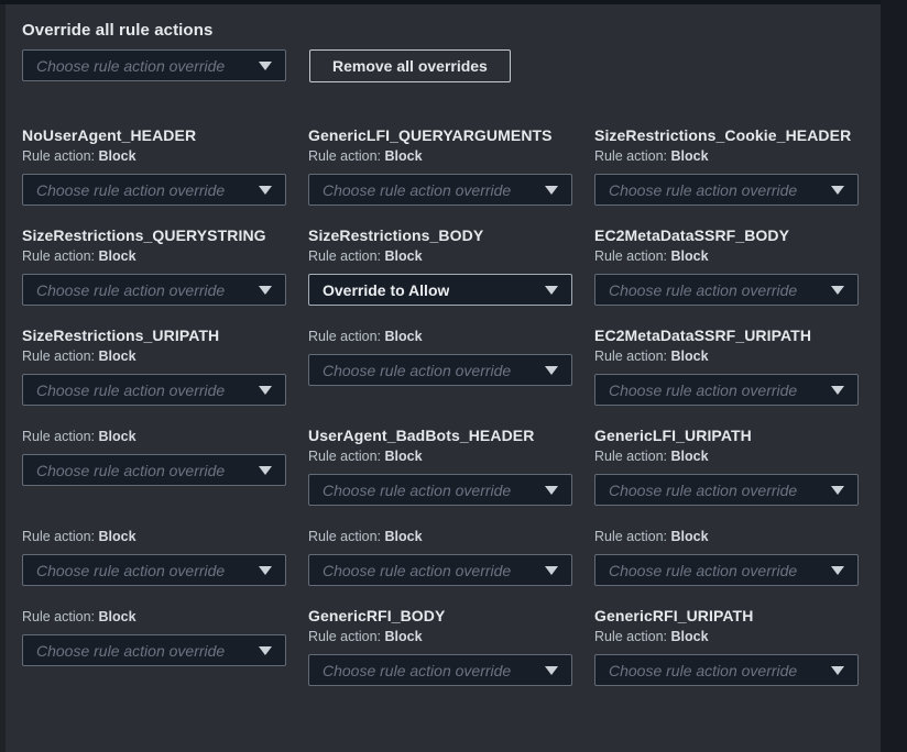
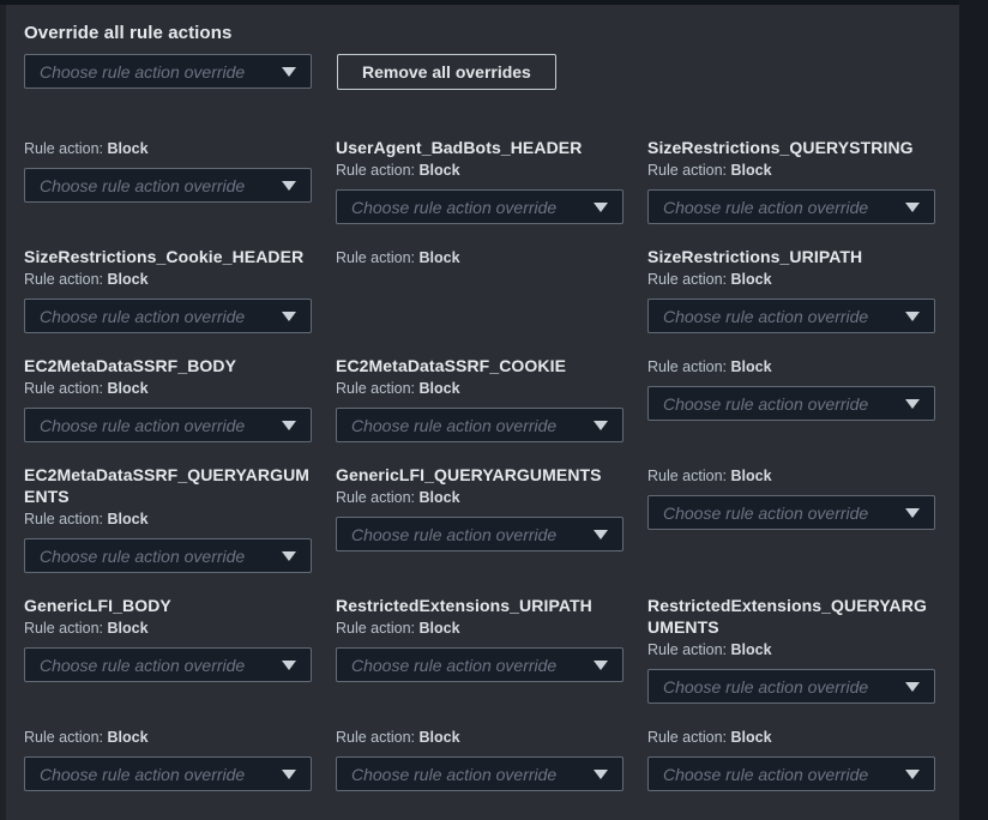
  Override all rule actions
  Choose rule action override
  Remove all overrides
- NoUserAgent_HEADER
  Rule action: Block
  Choose rule action override
- GenericLFI_QUERYARGUMENTS
+ UserAgent_BadBots_HEADER
  Rule action: Block
  Choose rule action override
- SizeRestrictions_Cookie_HEADER
+ SizeRestrictions_QUERYSTRING
  Rule action: Block
  Choose rule action override
- SizeRestrictions_QUERYSTRING
+ SizeRestrictions_Cookie_HEADER
  Rule action: Block
  Choose rule action override
- SizeRestrictions_BODY
  Rule action: Block
- Override to Allow
- EC2MetaDataSSRF_BODY
+ SizeRestrictions_URIPATH
  Rule action: Block
  Choose rule action override
- SizeRestrictions_URIPATH
+ EC2MetaDataSSRF_BODY
  Rule action: Block
  Choose rule action override
+ EC2MetaDataSSRF_COOKIE
  Rule action: Block
  Choose rule action override
- EC2MetaDataSSRF_URIPATH
  Rule action: Block
  Choose rule action override
+ EC2MetaDataSSRF_QUERYARGUMENTS
  Rule action: Block
  Choose rule action override
- UserAgent_BadBots_HEADER
+ GenericLFI_QUERYARGUMENTS
  Rule action: Block
  Choose rule action override
- GenericLFI_URIPATH
  Rule action: Block
  Choose rule action override
+ GenericLFI_BODY
  Rule action: Block
  Choose rule action override
+ RestrictedExtensions_URIPATH
  Rule action: Block
  Choose rule action override
+ RestrictedExtensions_QUERYARGUMENTS
  Rule action: Block
  Choose rule action override
  Rule action: Block
  Choose rule action override
- GenericRFI_BODY
  Rule action: Block
  Choose rule action override
- GenericRFI_URIPATH
  Rule action: Block
  Choose rule action override
